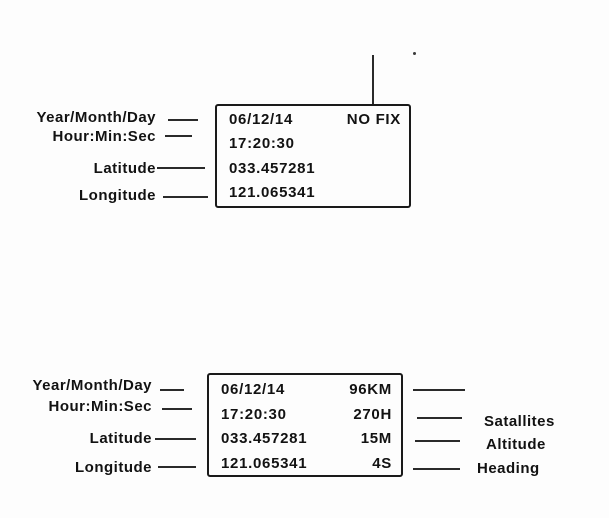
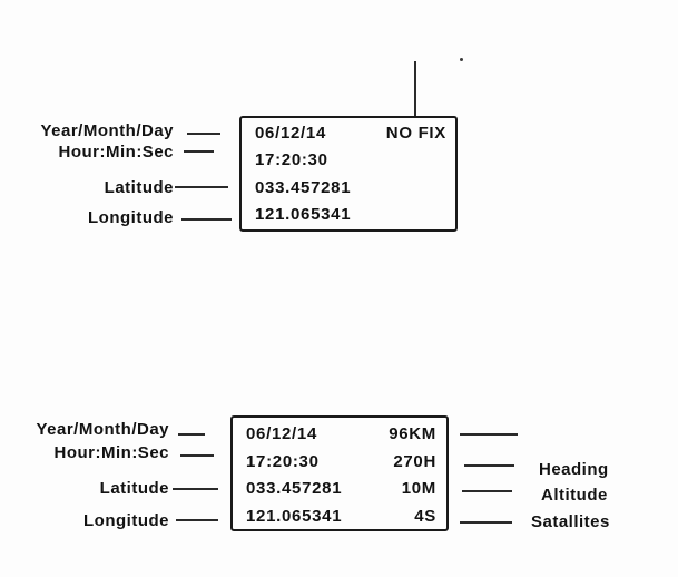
  Year/Month/Day
  Hour:Min:Sec
  Latitude
  Longitude
  06/12/14
  NO FIX
  17:20:30
  033.457281
  121.065341
  Year/Month/Day
  Hour:Min:Sec
  Latitude
  Longitude
  06/12/14
  96KM
  17:20:30
  270H
  033.457281
- 15M
+ 10M
  121.065341
  4S
- Satallites
+ Heading
  Altitude
- Heading
+ Satallites
